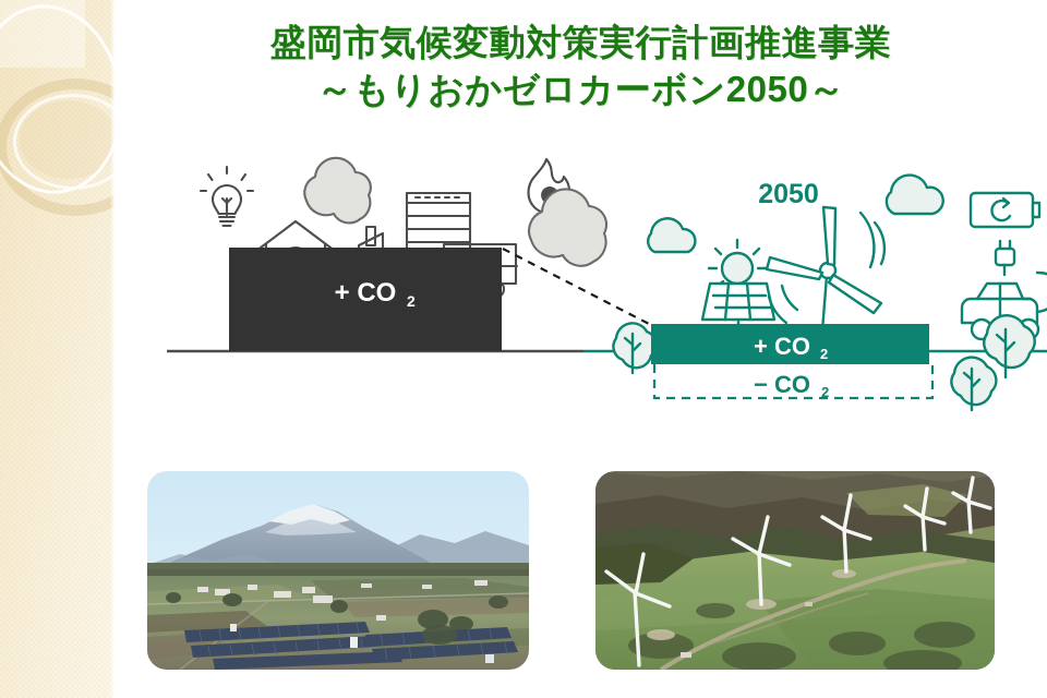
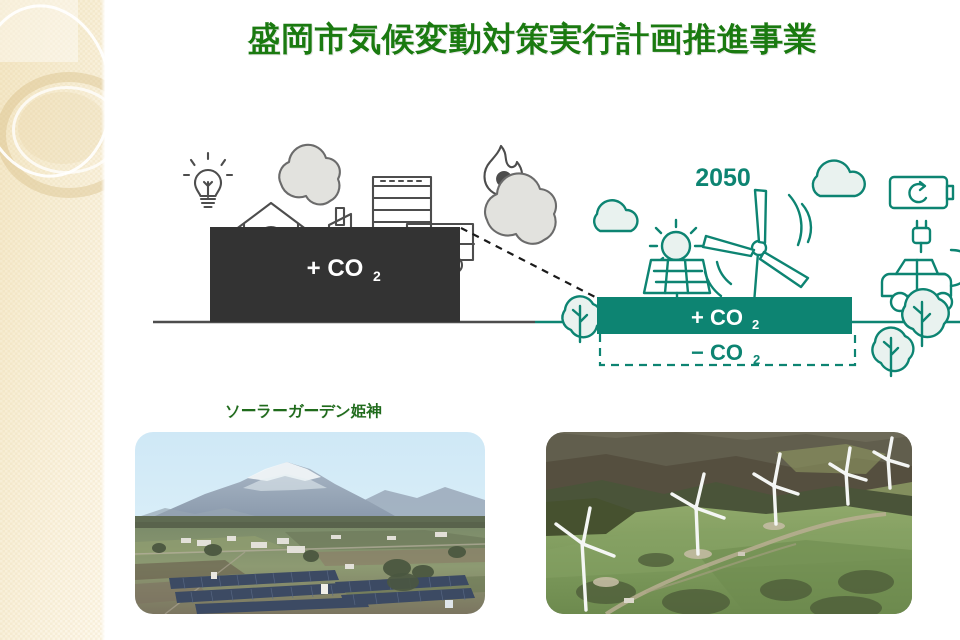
  盛岡市気候変動対策実行計画推進事業
- ～もりおかゼロカーボン2050～
  + CO
  2
  2050
  + CO
  2
  − CO
  2
+ ソーラーガーデン姫神
